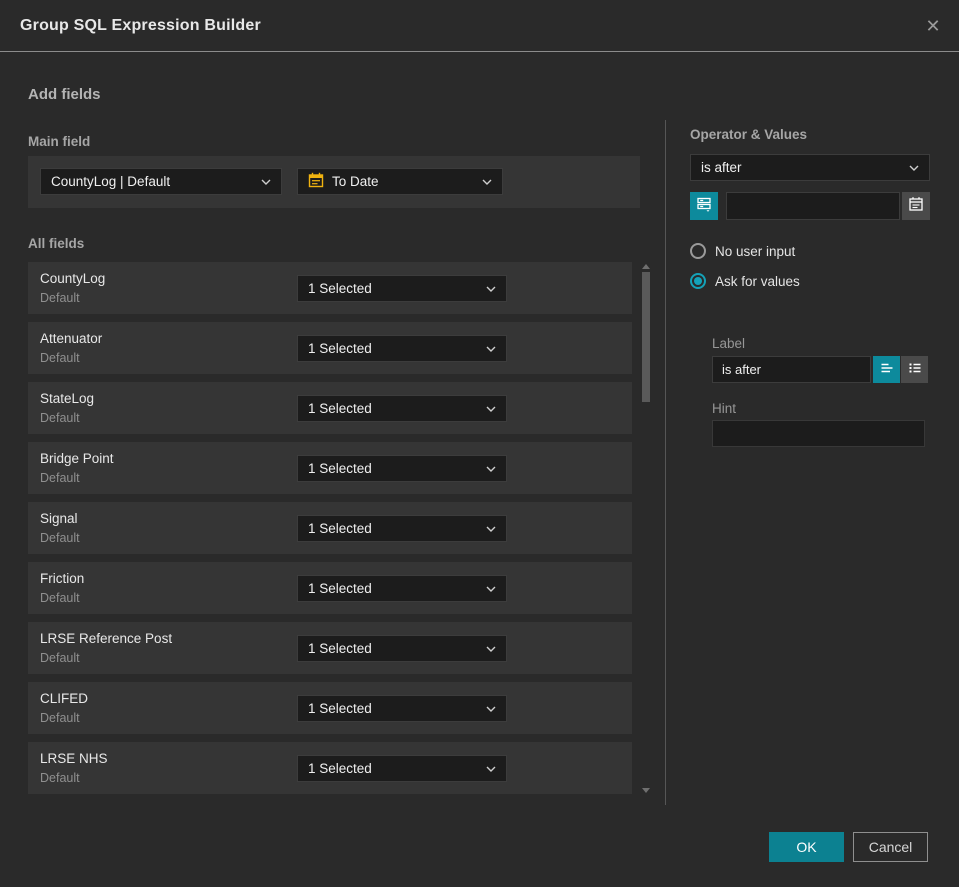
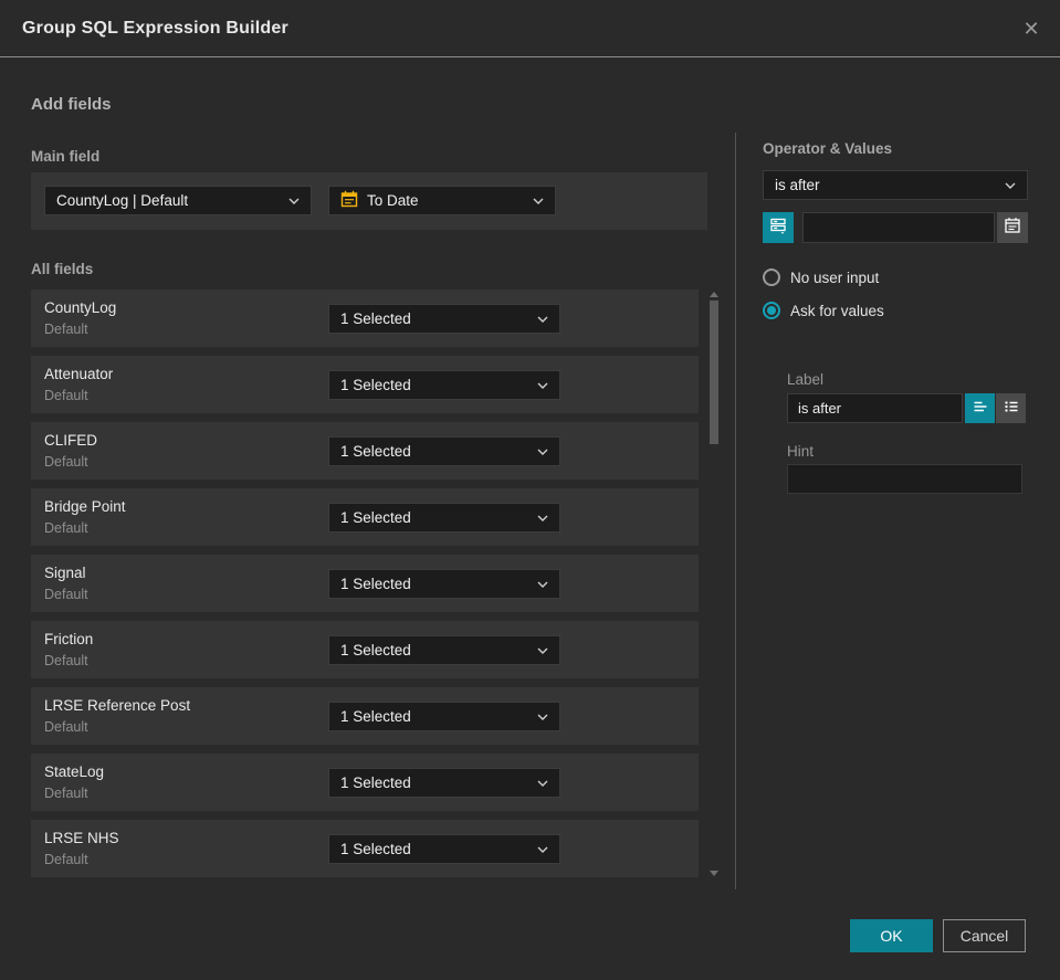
  Group SQL Expression Builder
  ✕
  Add fields
  Main field
  CountyLog | Default
  To Date
  All fields
  CountyLog
  Default
  1 Selected
  Attenuator
  Default
  1 Selected
- StateLog
+ CLIFED
  Default
  1 Selected
  Bridge Point
  Default
  1 Selected
  Signal
  Default
  1 Selected
  Friction
  Default
  1 Selected
  LRSE Reference Post
  Default
  1 Selected
- CLIFED
+ StateLog
  Default
  1 Selected
  LRSE NHS
  Default
  1 Selected
  Operator & Values
  is after
  No user input
  Ask for values
  Label
  is after
  Hint
  OK
  Cancel
